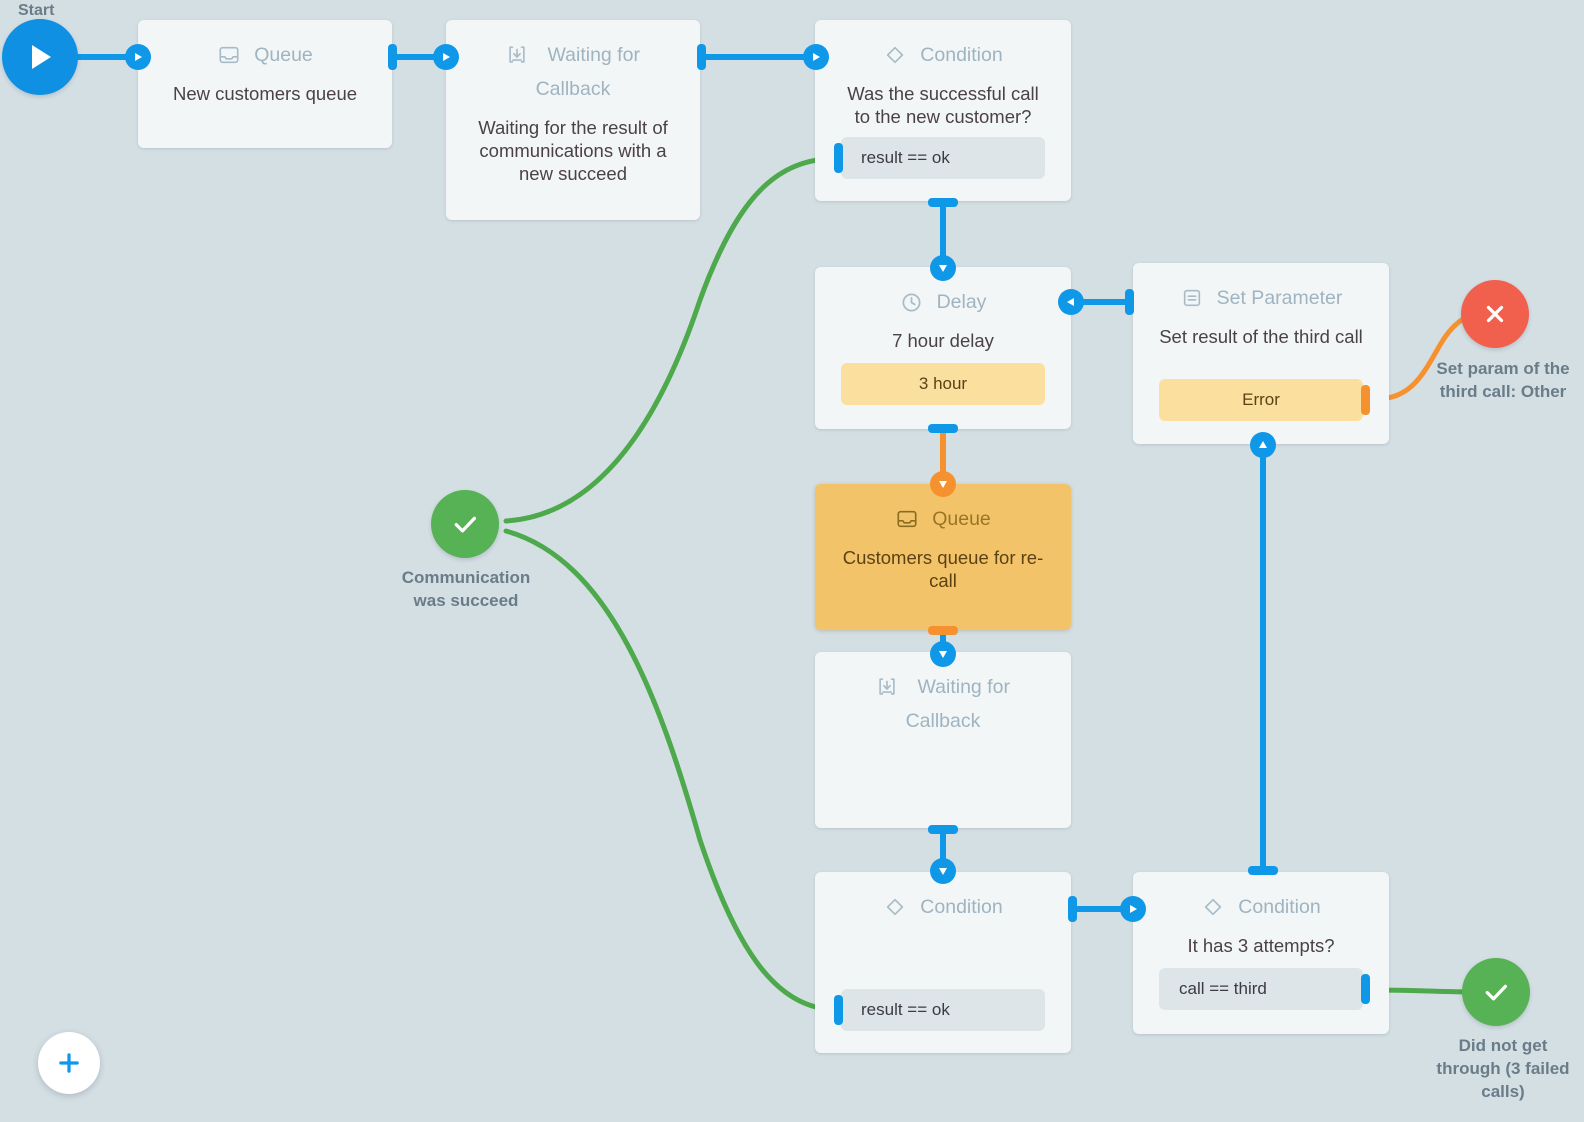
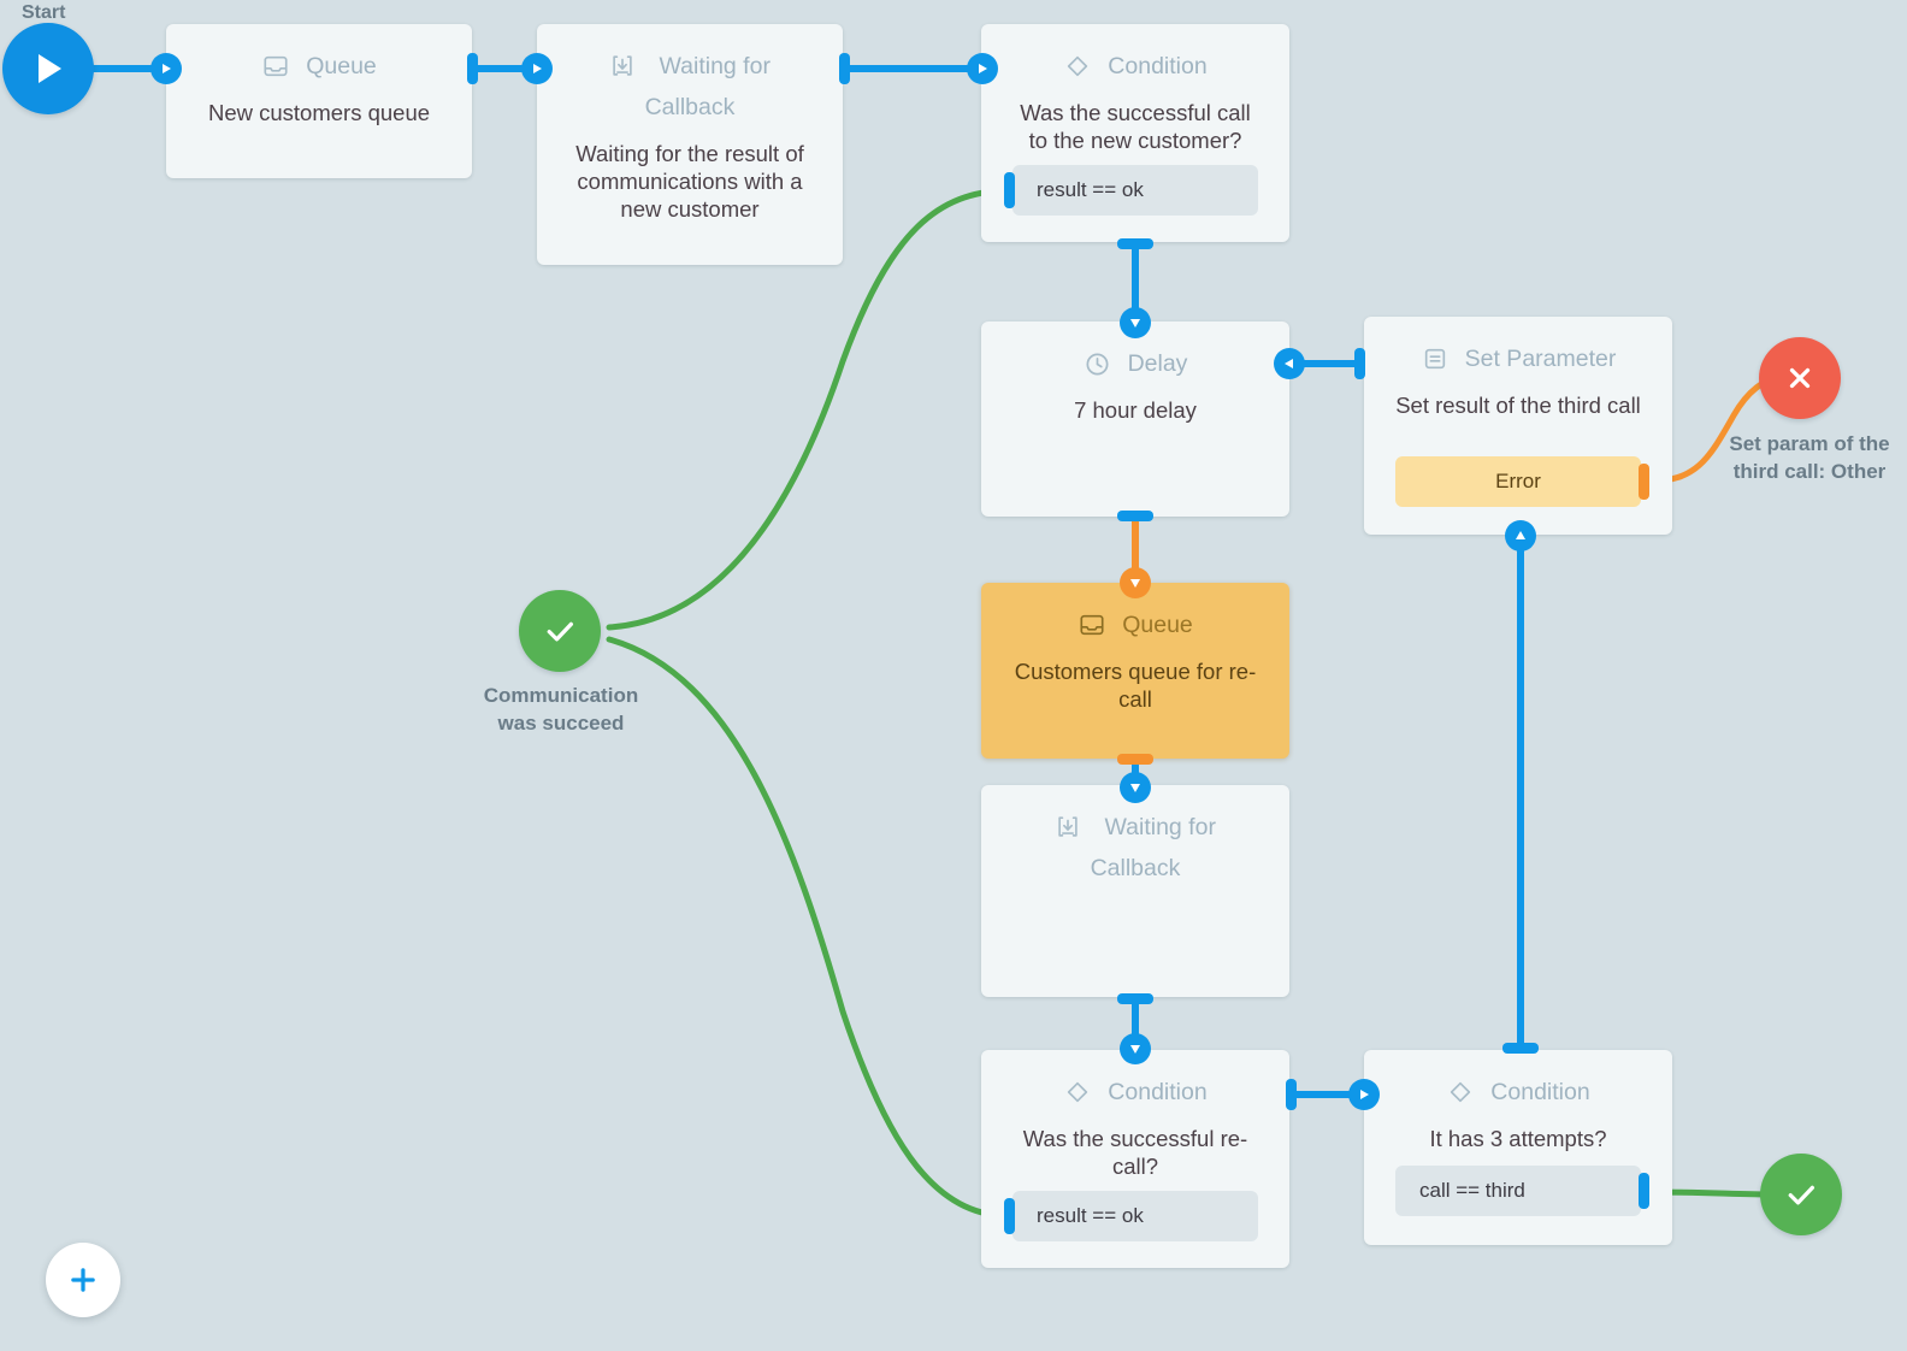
  Start
  Queue
  New customers queue
  Waiting for
  Callback
- Waiting for the result of communications with a new succeed
+ Waiting for the result of communications with a new customer
  Condition
  Was the successful call to the new customer?
  result == ok
  Delay
  7 hour delay
- 3 hour
  Set Parameter
  Set result of the third call
  Error
  Queue
  Customers queue for re-call
  Waiting for
  Callback
  Condition
+ Was the successful re-call?
  result == ok
  Condition
  It has 3 attempts?
  call == third
  Communication was succeed
  Set param of the third call: Other
- Did not get through (3 failed calls)
